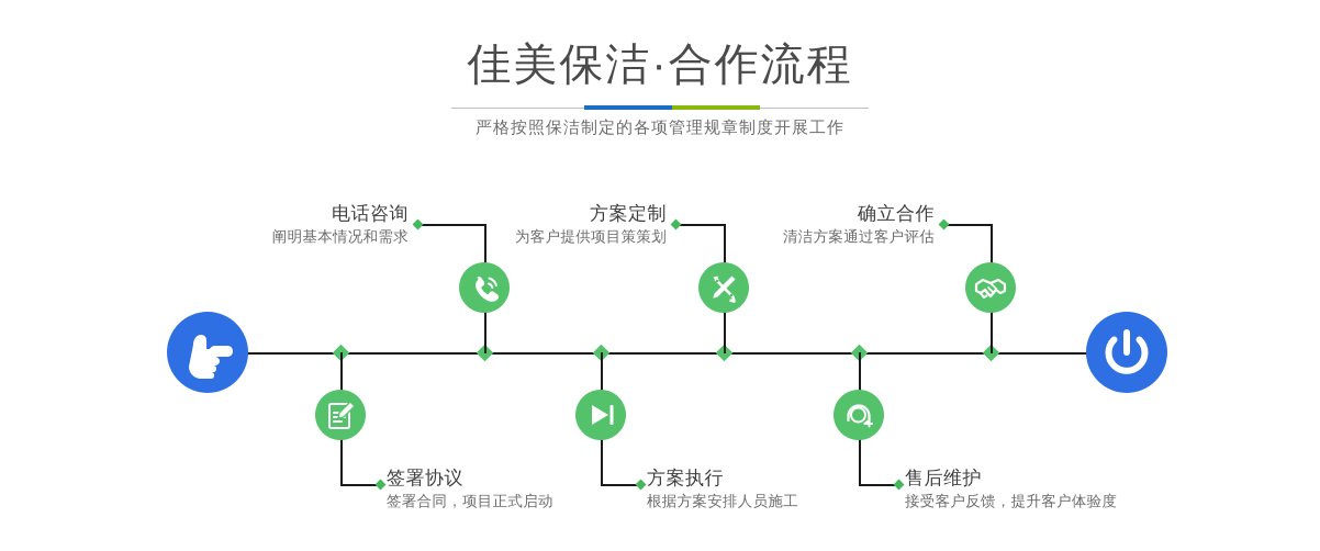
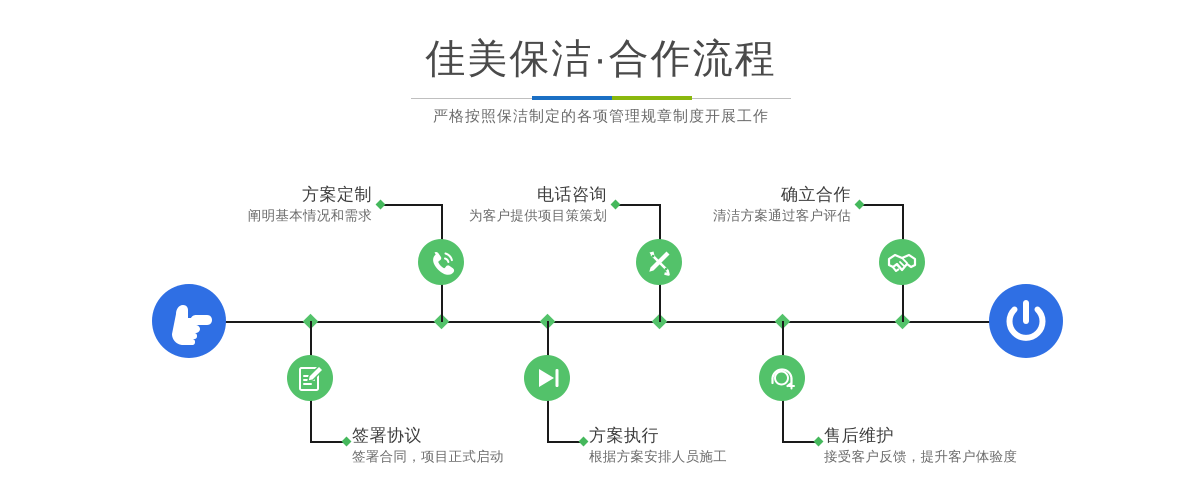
  佳美保洁·合作流程
  严格按照保洁制定的各项管理规章制度开展工作
- 电话咨询
+ 方案定制
  阐明基本情况和需求
  签署协议
  签署合同，项目正式启动
- 方案定制
+ 电话咨询
  为客户提供项目策策划
  方案执行
  根据方案安排人员施工
  确立合作
  清洁方案通过客户评估
  售后维护
  接受客户反馈，提升客户体验度
